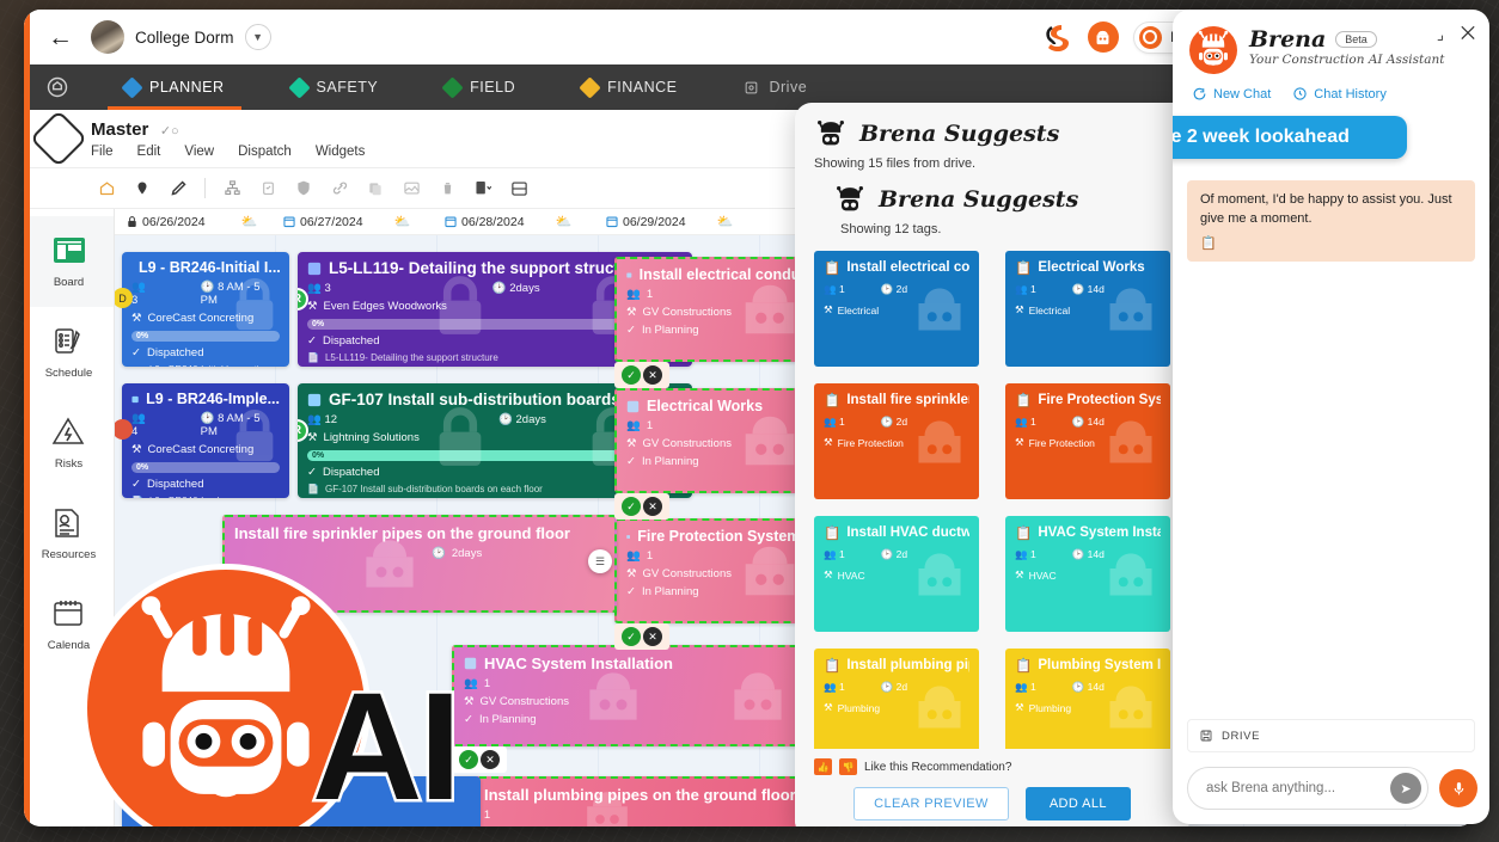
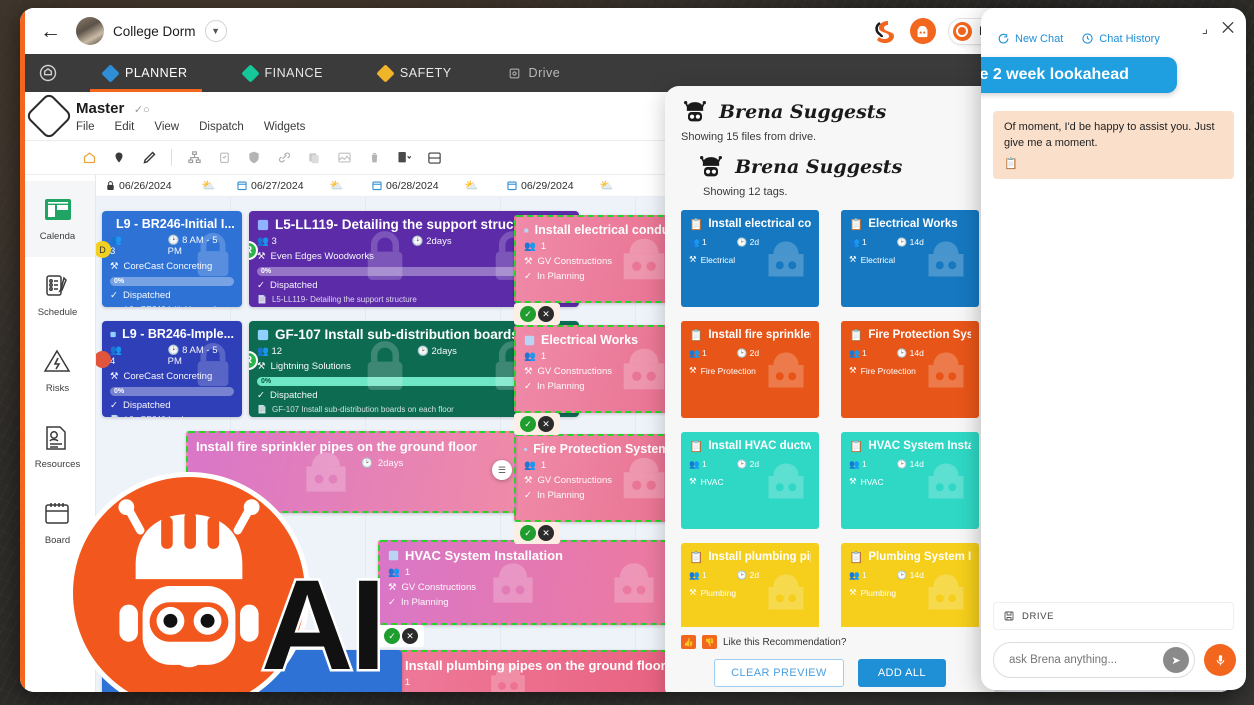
  ←
  College Dorm
  ▼
  PLANNER
- SAFETY
+ FINANCE
- FIELD
- FINANCE
+ SAFETY
  Drive
  Master ✓○
  File
  Edit
  View
  Dispatch
  Widgets
- Board
+ Calenda
  Schedule
  Risks
  Resources
- Calenda
+ Board
  06/26/2024
  ⛅
  06/27/2024
  ⛅
  06/28/2024
  ⛅
  06/29/2024
  ⛅
  L9 - BR246-Initial I...
  👥 3
  🕑 8 AM - 5 PM
  ⚒
  CoreCast Concreting
  ✓
  Dispatched
  D
  L5-LL119- Detailing the support struc
  👥 3
  🕑 2days
  ⚒
  Even Edges Woodworks
  ✓
  Dispatched
  📄
  L5-LL119- Detailing the support structure
  R
  L9 - BR246-Imple...
  👥 4
  🕑 8 AM - 5 PM
  ⚒
  CoreCast Concreting
  ✓
  Dispatched
  GF-107 Install sub-distribution board
  👥 12
  🕑 2days
  ⚒
  Lightning Solutions
  ✓
  Dispatched
  📄
  GF-107 Install sub-distribution boards on each floor
  R
  Install electrical cond
  👥
  1
  ⚒
  GV Constructions
  ✓
  In Planning
  ✓
  ✕
  Electrical Works
  👥
  1
  ⚒
  GV Constructions
  ✓
  In Planning
  ✓
  ✕
  Fire Protection System
  👥
  1
  ⚒
  GV Constructions
  ✓
  In Planning
  ✓
  ✕
  Install fire sprinkler pipes on the ground floor
  🕑
  2days
  ☰
  HVAC System Installation
  👥
  1
  ⚒
  GV Constructions
  ✓
  In Planning
  ✓
  ✕
  Install plumbing pipes on the ground floor
  1
  AI
  Brena Suggests
  Showing 15 files from drive.
  Brena Suggests
  Showing 12 tags.
  📋
  Install electrical co
  👥 1
  🕑 2d
  ⚒
  Electrical
  📋
  Electrical Works
  👥 1
  🕑 14d
  ⚒
  Electrical
  📋
  Install fire sprinkle
  👥 1
  🕑 2d
  ⚒
  Fire Protection
  📋
  Fire Protection Sys
  👥 1
  🕑 14d
  ⚒
  Fire Protection
  📋
  Install HVAC ductw
  👥 1
  🕑 2d
  ⚒
  HVAC
  📋
  HVAC System Inst
  👥 1
  🕑 14d
  ⚒
  HVAC
  📋
  Install plumbing pi
  👥 1
  🕑 2d
  ⚒
  Plumbing
  📋
  Plumbing System I
  👥 1
  🕑 14d
  ⚒
  Plumbing
  👍
  👎
  Like this Recommendation?
  CLEAR PREVIEW
  ADD ALL
  ⌟
  ⨉
- Brena
- Beta
- Your Construction AI Assistant
  New Chat
  Chat History
  Of moment, I'd be happy to assist you. Just give me a moment.
  📋
  DRIVE
  ask Brena anything...
  ➤
